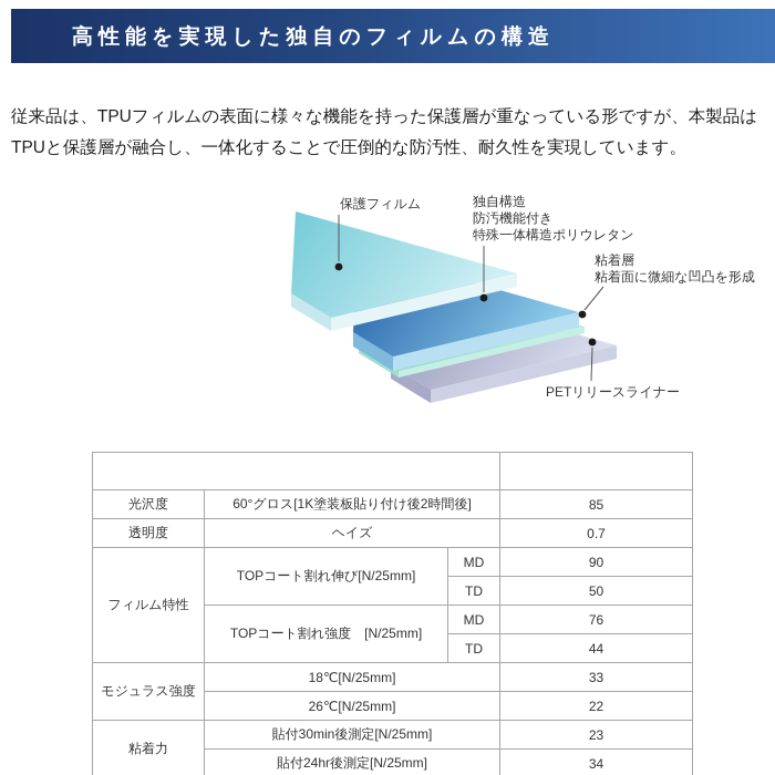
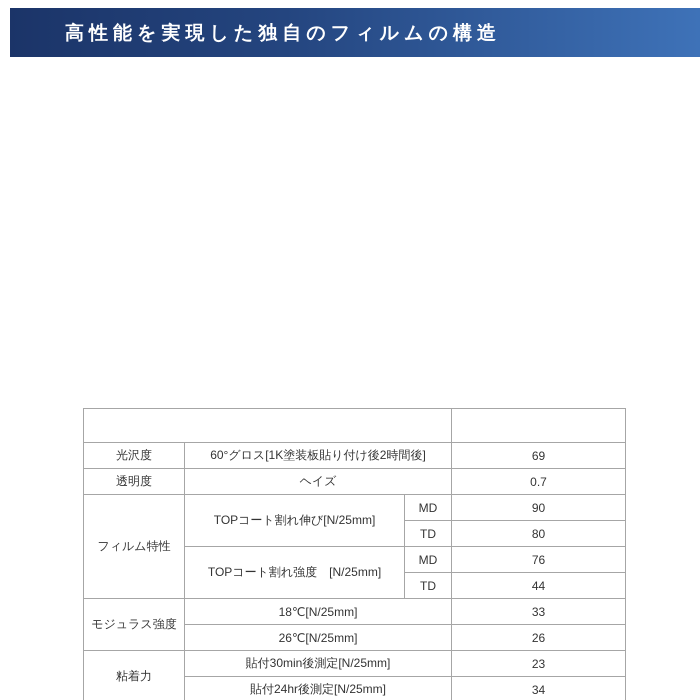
  高性能を実現した独自のフィルムの構造
- 従来品は、TPUフィルムの表面に様々な機能を持った保護層が重なっている形ですが、本製品はTPUと保護層が融合し、一体化することで圧倒的な防汚性、耐久性を実現しています。
- 保護フィルム
- 独自構造
- 防汚機能付き
- 特殊一体構造ポリウレタン
- 粘着層
- 粘着面に微細な凹凸を形成
- PETリリースライナー
- 光沢度	60°グロス[1K塗装板貼り付け後2時間後]	85
+ 光沢度	60°グロス[1K塗装板貼り付け後2時間後]	69
  透明度	ヘイズ	0.7
  フィルム特性	TOPコート割れ伸び[N/25mm]	MD	90
- TD	50
+ TD	80
  TOPコート割れ強度 [N/25mm]	MD	76
  TD	44
  モジュラス強度	18℃[N/25mm]	33
- 26℃[N/25mm]	22
+ 26℃[N/25mm]	26
  粘着力	貼付30min後測定[N/25mm]	23
  貼付24hr後測定[N/25mm]	34
